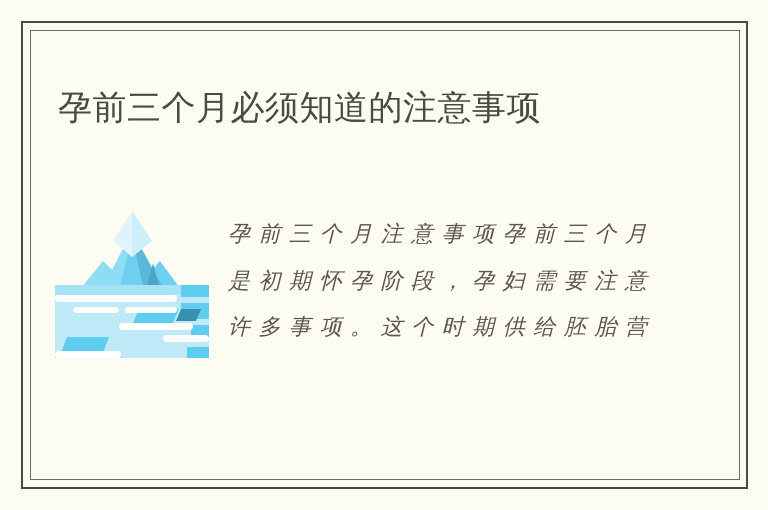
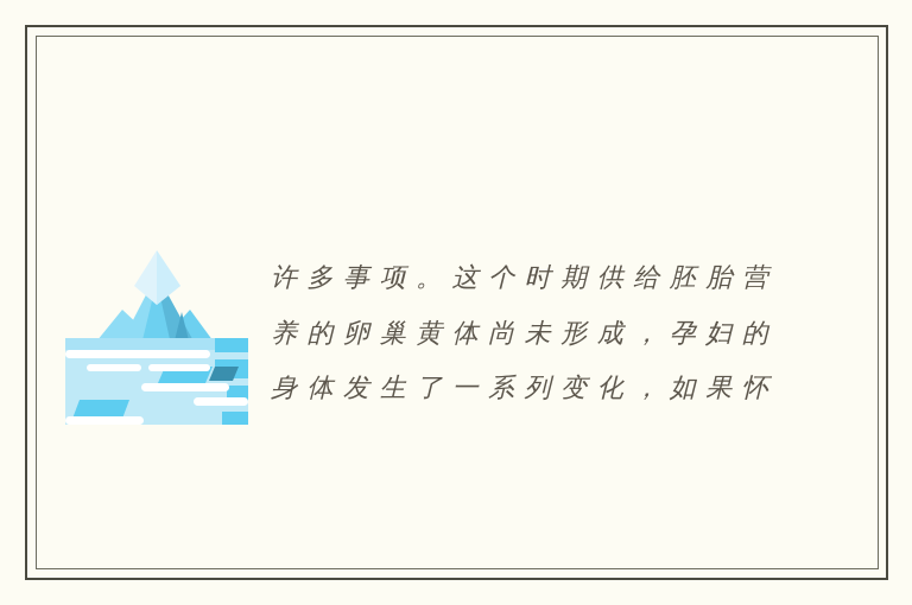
- 孕前三个月必须知道的注意事项
- 孕前三个月注意事项孕前三个月
- 是初期怀孕阶段，孕妇需要注意
  许多事项。这个时期供给胚胎营
+ 养的卵巢黄体尚未形成，孕妇的
+ 身体发生了一系列变化，如果怀
